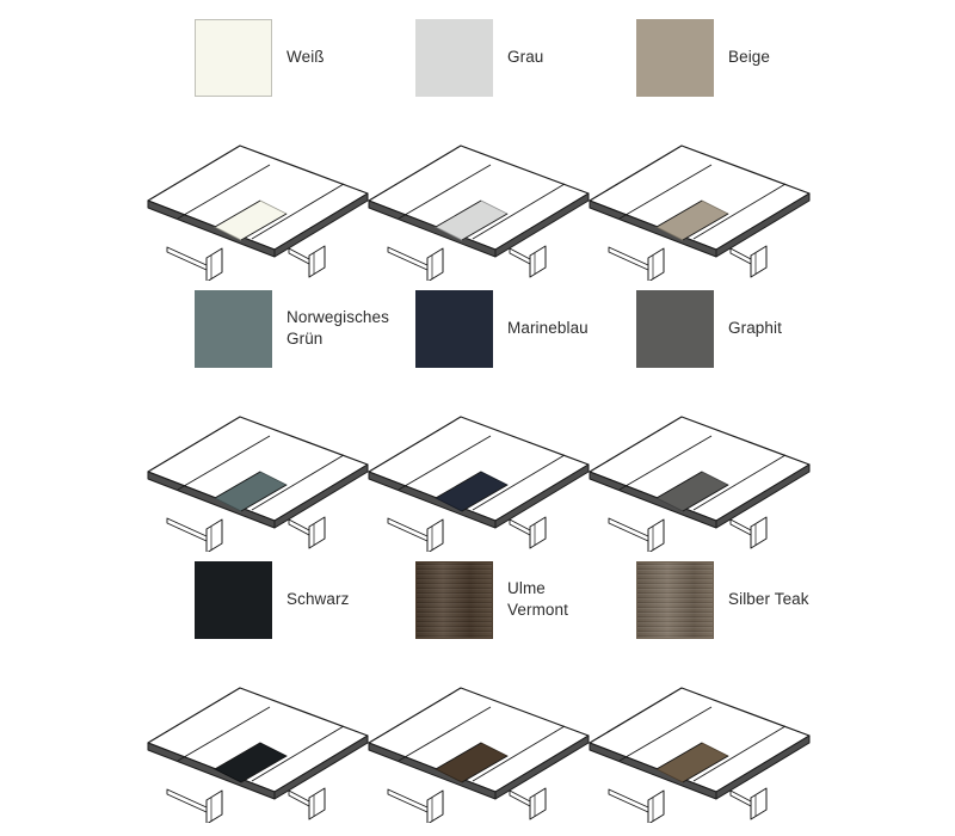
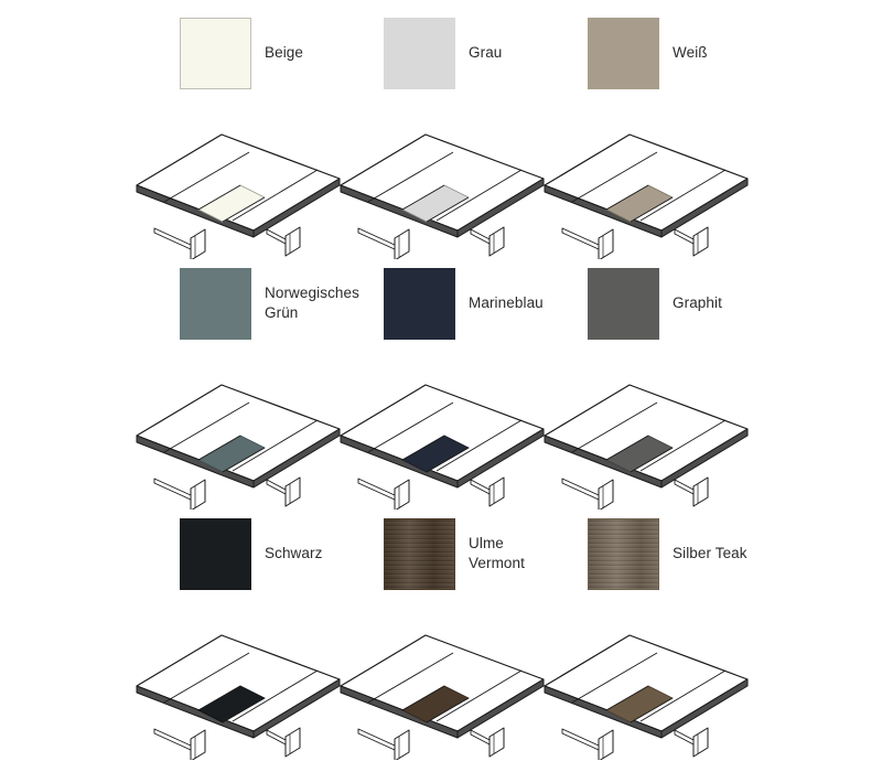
- Weiß
+ Beige
  Grau
- Beige
+ Weiß
  Norwegisches
  Grün
  Marineblau
  Graphit
  Schwarz
  Ulme
  Vermont
  Silber Teak
